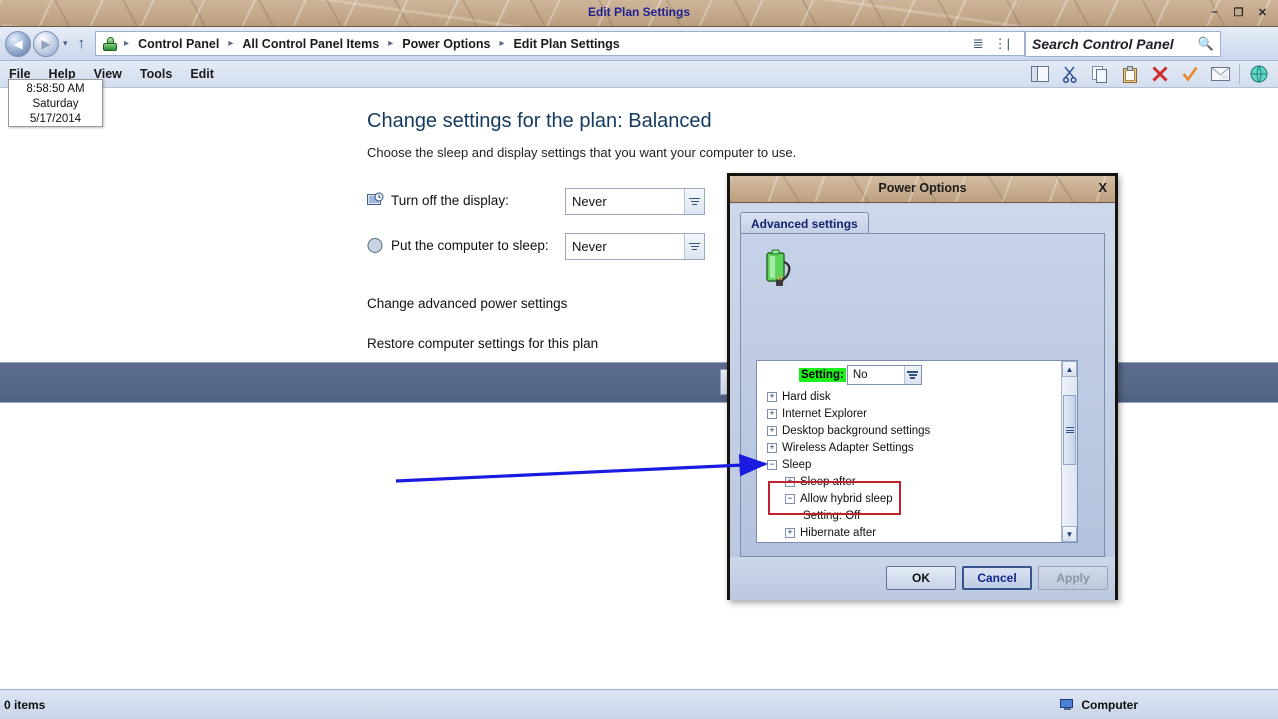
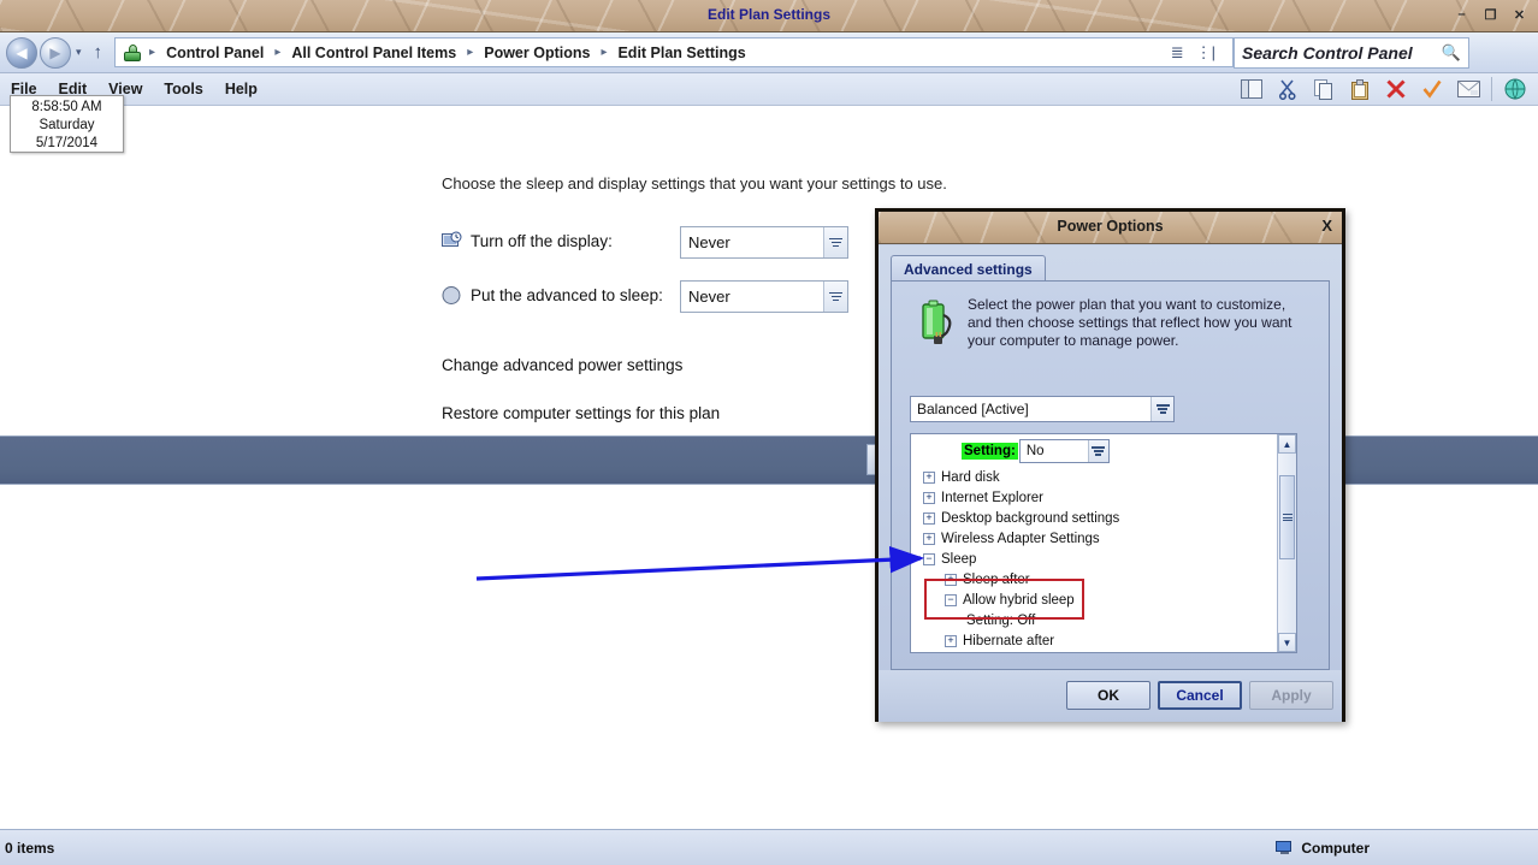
  Edit Plan Settings
  –
  ❐
  ✕
  ◀
  ▶
  ▾
  ↑
  ▸
  Control Panel
  ▸
  All Control Panel Items
  ▸
  Power Options
  ▸
  Edit Plan Settings
  ≣
  ⋮|
  Search Control Panel
  🔍
  File
- Help
+ Edit
  View
  Tools
- Edit
+ Help
  8:58:50 AM
  Saturday
  5/17/2014
- Change settings for the plan: Balanced
- Choose the sleep and display settings that you want your computer to use.
+ Choose the sleep and display settings that you want your settings to use.
  Turn off the display:
  Never
- Put the computer to sleep:
+ Put the advanced to sleep:
  Never
  Change advanced power settings
  Restore computer settings for this plan
  Power Options
  X
  Advanced settings
+ Select the power plan that you want to customize, and then choose settings that reflect how you want your computer to manage power.
+ Balanced [Active]
  Setting:
  No
  +
  Hard disk
  +
  Internet Explorer
  +
  Desktop background settings
  +
  Wireless Adapter Settings
  −
  Sleep
  +
  Sleep after
  −
  Allow hybrid sleep
  Setting: Off
  +
  Hibernate after
  ▲
  ▼
  OK
  Cancel
  Apply
  0 items
  Computer
